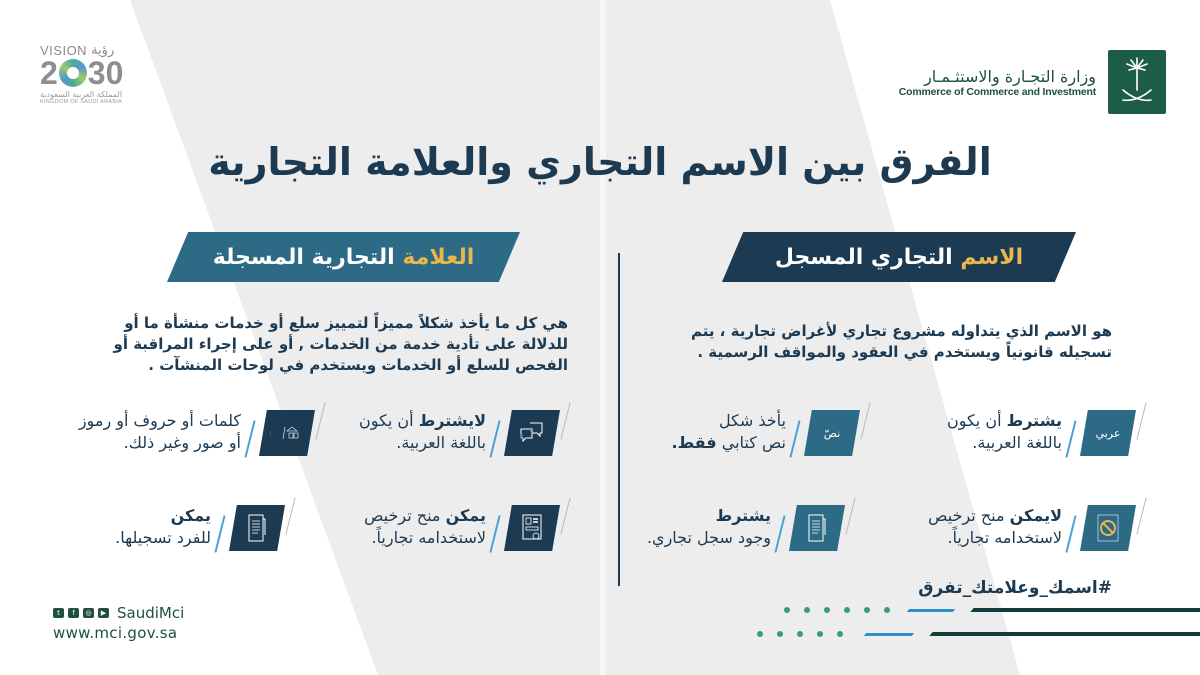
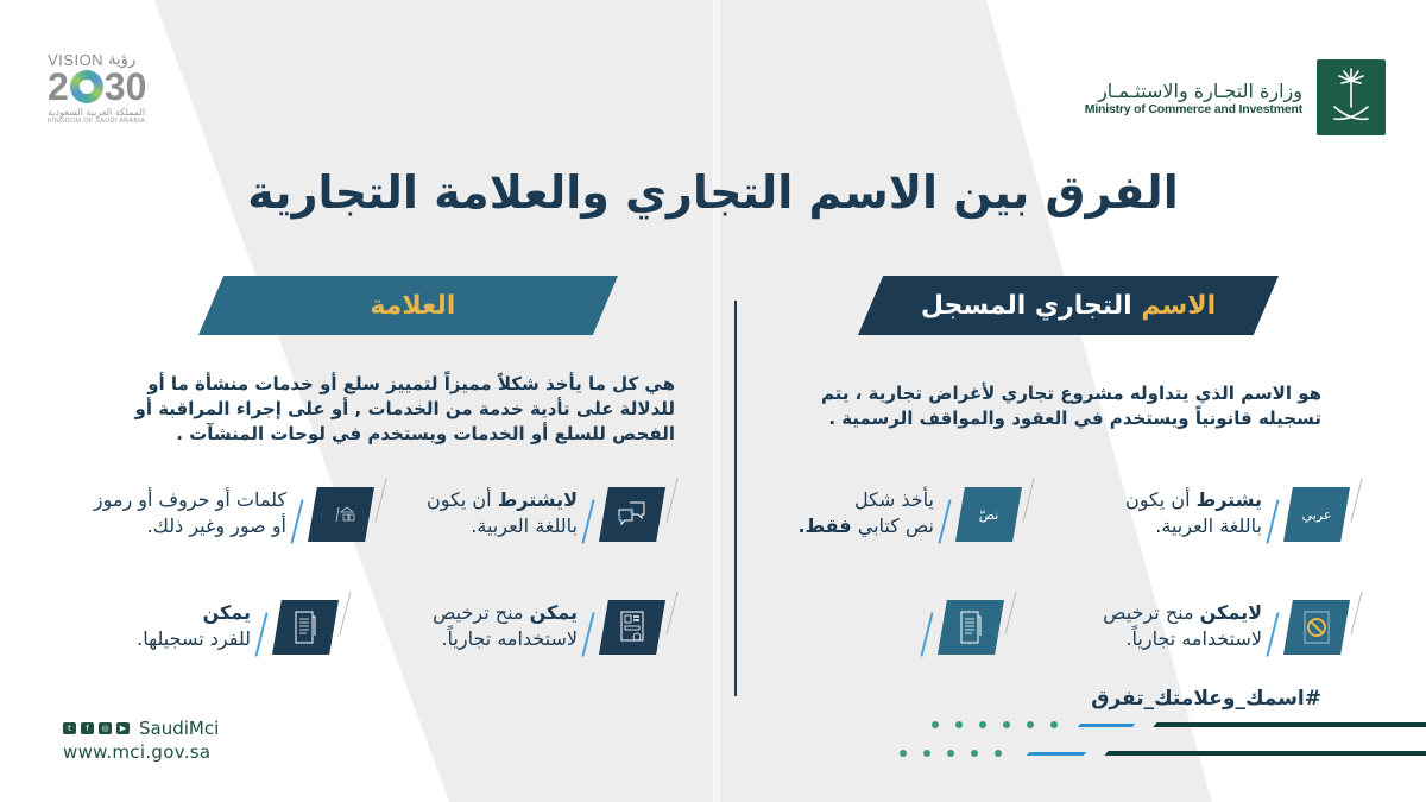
  VISION
  رؤية
  2
  30
  المملكة العربية السعودية
  وزارة التجـارة والاستثـمـار
- Commerce of Commerce and Investment
+ Ministry of Commerce and Investment
  الفرق بين الاسم التجاري والعلامة التجارية
  الاسم
  التجاري المسجل
  العلامة
- التجارية المسجلة
  هو الاسم الذي يتداوله مشروع تجاري لأغراض تجارية ، يتم تسجيله قانونياً ويستخدم في العقود والمواقف الرسمية .
  هي كل ما يأخذ شكلاً مميزاً لتمييز سلع أو خدمات منشأة ما أو للدلالة على تأدية خدمة من الخدمات , أو على إجراء المراقبة أو الفحص للسلع أو الخدمات ويستخدم في لوحات المنشآت .
  عربي
  يشترط أن يكون
  باللغة العربية.
  نصّ
  يأخذ شكل
  نص كتابي فقط.
  لايمكن منح ترخيص
  لاستخدامه تجارياً.
- يشترط
- وجود سجل تجاري.
  ع
  ع
  لايشترط أن يكون
  باللغة العربية.
  كلمات أو حروف أو رموز
  أو صور وغير ذلك.
  يمكن منح ترخيص
  لاستخدامه تجارياً.
  يمكن
  للفرد تسجيلها.
  t
  f
  ◎
  ▶
  SaudiMci
  www.mci.gov.sa
  #اسمك_وعلامتك_تفرق
